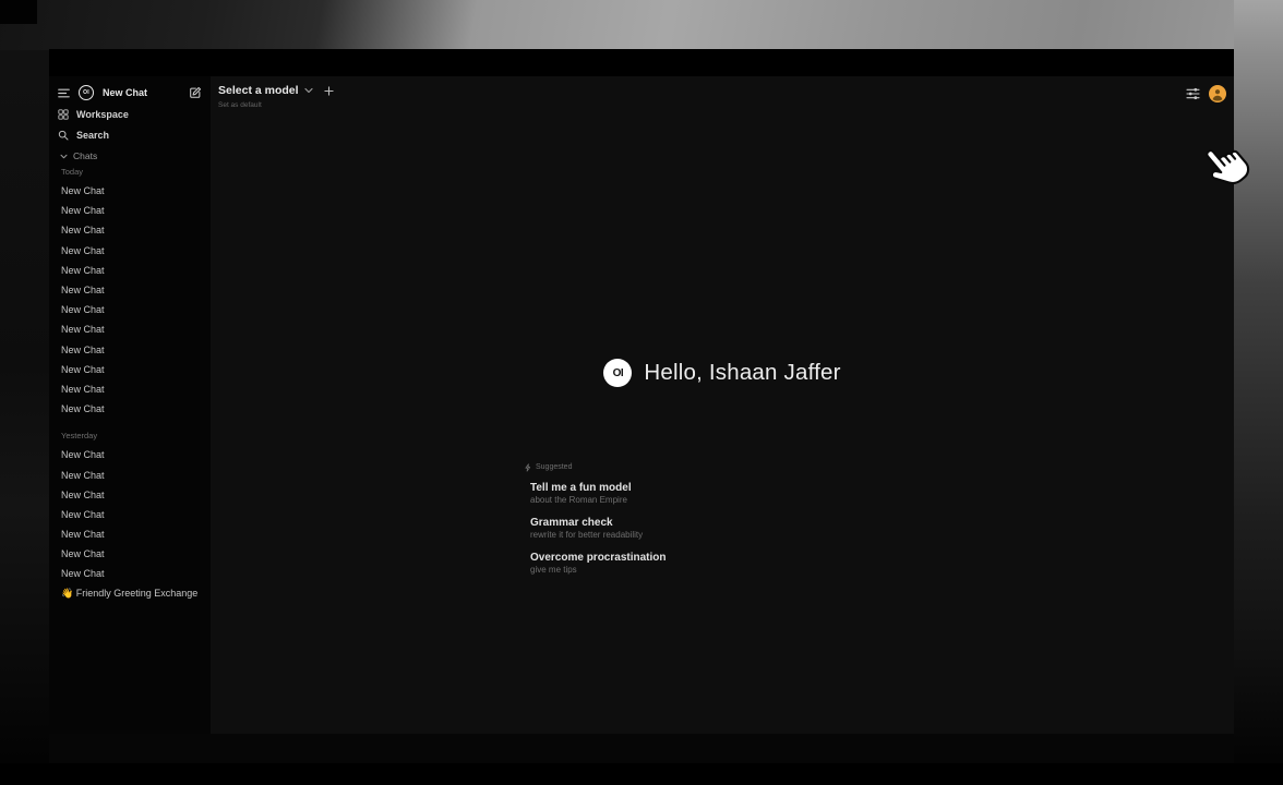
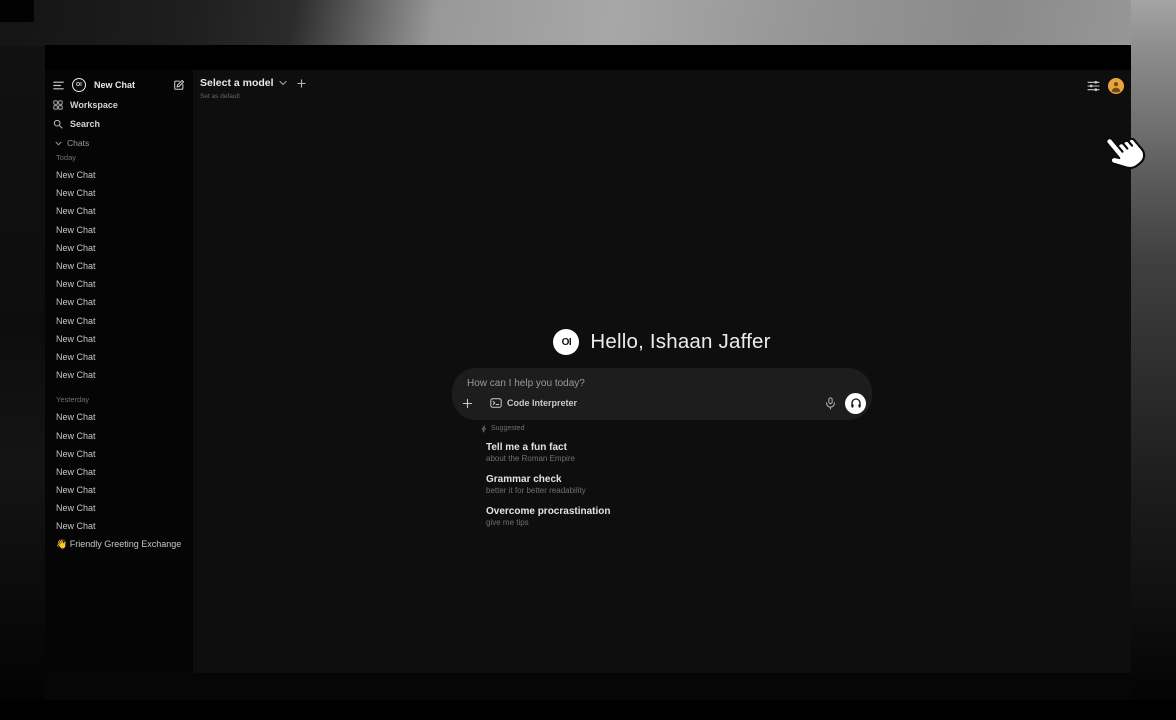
  New Chat
  Workspace
  Search
  Chats
  Today
  New Chat
  New Chat
  New Chat
  New Chat
  New Chat
  New Chat
  New Chat
  New Chat
  New Chat
  New Chat
  New Chat
  New Chat
  Yesterday
  New Chat
  New Chat
  New Chat
  New Chat
  New Chat
  New Chat
  New Chat
  👋 Friendly Greeting Exchange
  Select a model
  OI
  Hello, Ishaan Jaffer
+ How can I help you today?
+ Code Interpreter
- Tell me a fun model
+ Tell me a fun fact
  about the Roman Empire
  Grammar check
- rewrite it for better readability
+ better it for better readability
  Overcome procrastination
  give me tips
